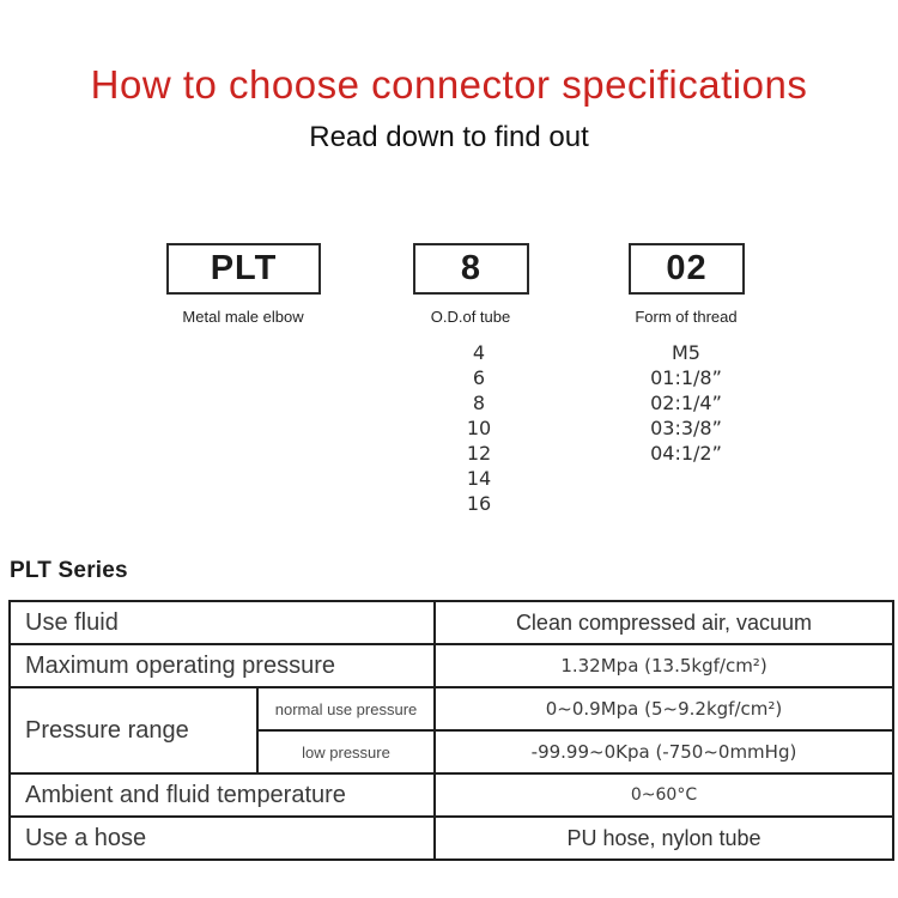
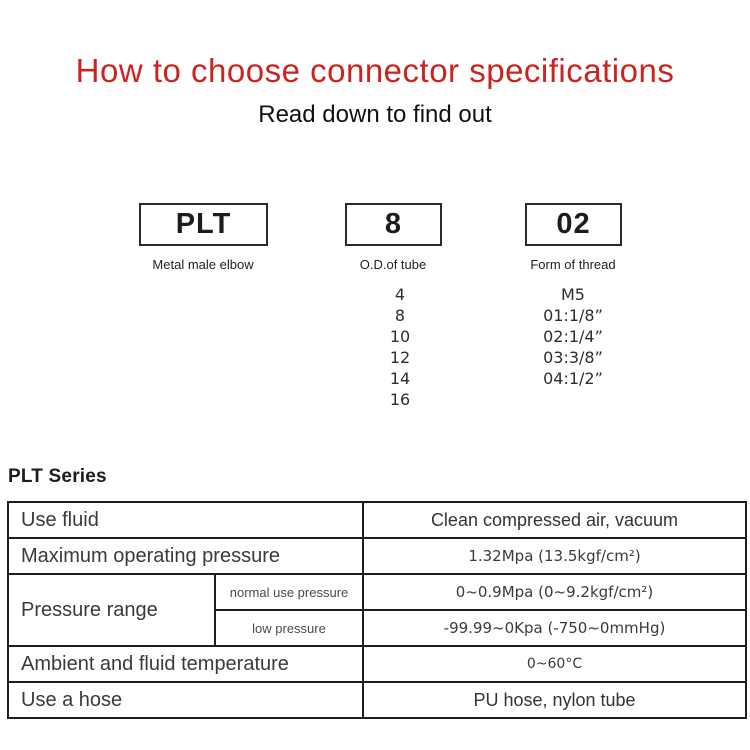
  How to choose connector specifications
  Read down to find out
  PLT
  8
  02
  Metal male elbow
  O.D.of tube
  Form of thread
  4
- 6
  8
  10
  12
  14
  16
  M5
  01:1/8”
  02:1/4”
  03:3/8”
  04:1/2”
  PLT Series
  Use fluid	Clean compressed air, vacuum
  Maximum operating pressure	1.32Mpa (13.5kgf/cm²)
- Pressure range	normal use pressure	0~0.9Mpa (5~9.2kgf/cm²)
+ Pressure range	normal use pressure	0~0.9Mpa (0~9.2kgf/cm²)
  low pressure	-99.99~0Kpa (-750~0mmHg)
  Ambient and fluid temperature	0~60°C
  Use a hose	PU hose, nylon tube
